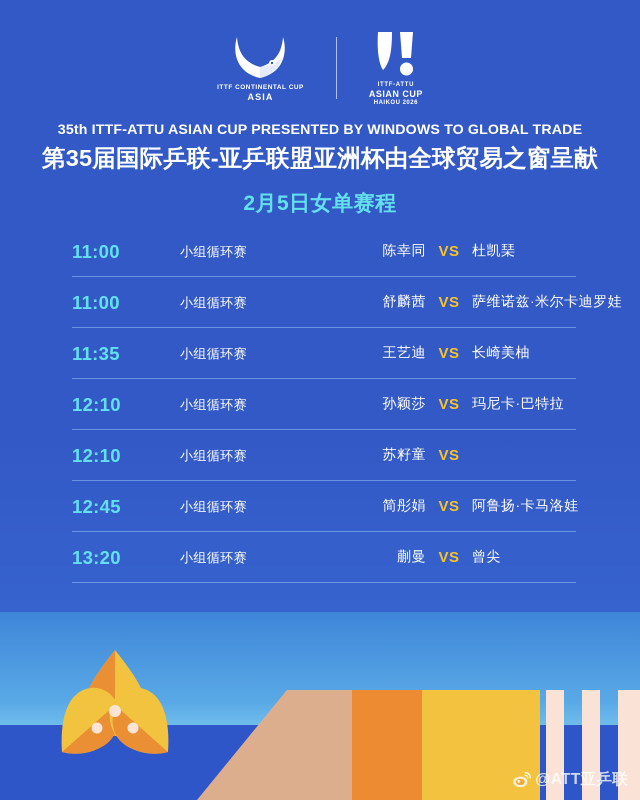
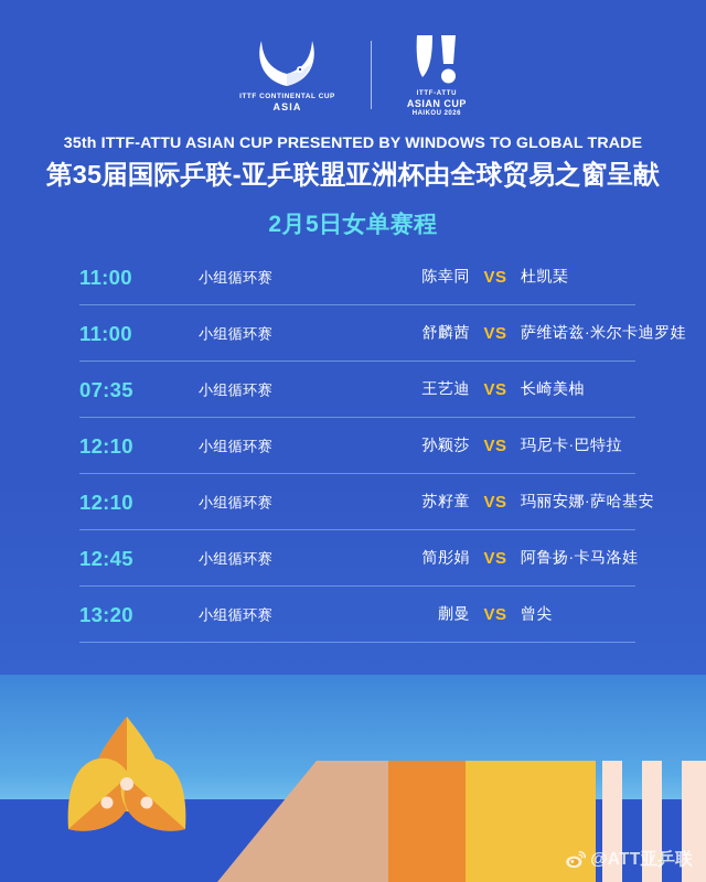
  ASIA
  ASIAN CUP
  35th ITTF-ATTU ASIAN CUP PRESENTED BY WINDOWS TO GLOBAL TRADE
  第35届国际乒联-亚乒联盟亚洲杯由全球贸易之窗呈献
  2月5日女单赛程
  11:00
  小组循环赛
  陈幸同
  VS
  杜凯琹
  11:00
  小组循环赛
  舒麟茜
  VS
  萨维诺兹·米尔卡迪罗娃
- 11:35
+ 07:35
  小组循环赛
  王艺迪
  VS
  长崎美柚
  12:10
  小组循环赛
  孙颖莎
  VS
  玛尼卡·巴特拉
  12:10
  小组循环赛
  苏籽童
  VS
+ 玛丽安娜·萨哈基安
  12:45
  小组循环赛
  简彤娟
  VS
  阿鲁扬·卡马洛娃
  13:20
  小组循环赛
  蒯曼
  VS
  曾尖
  @ATT亚乒联
